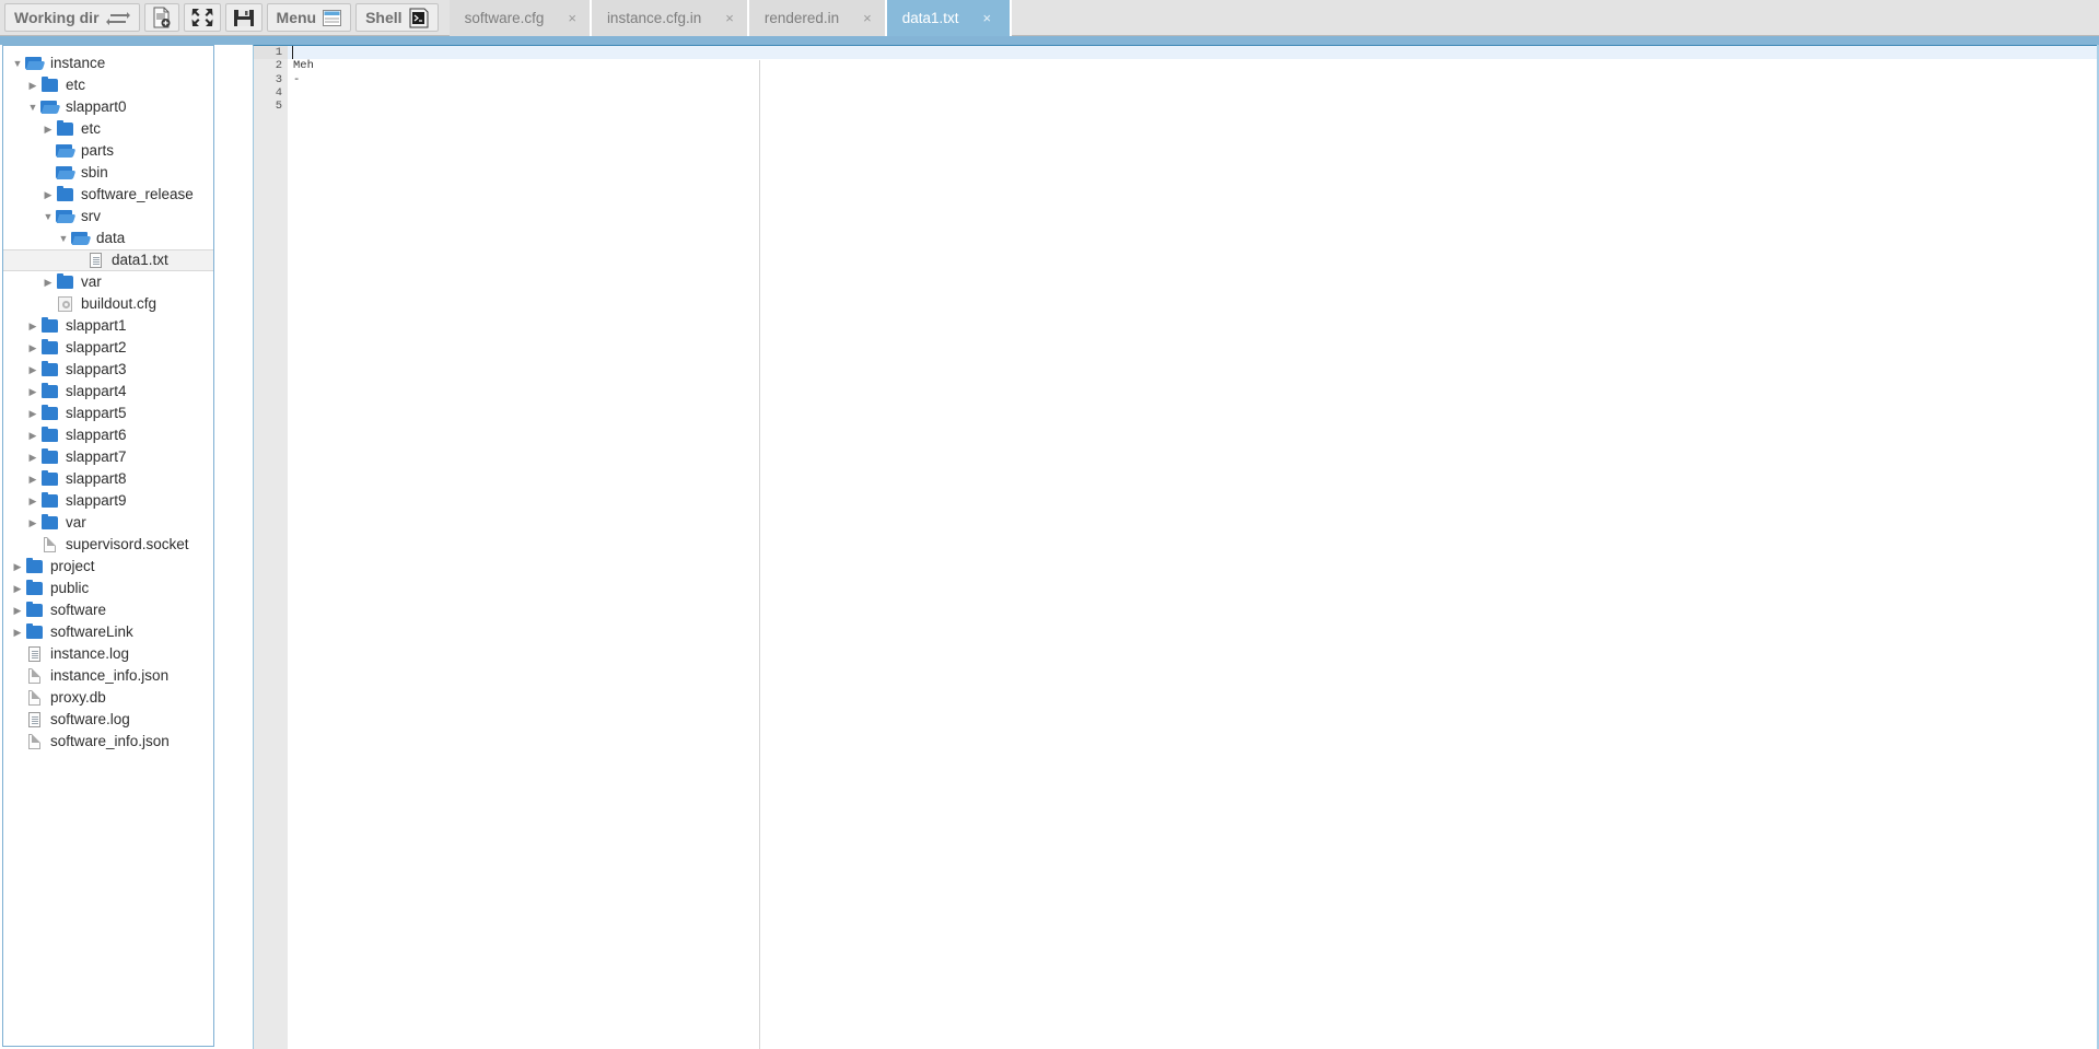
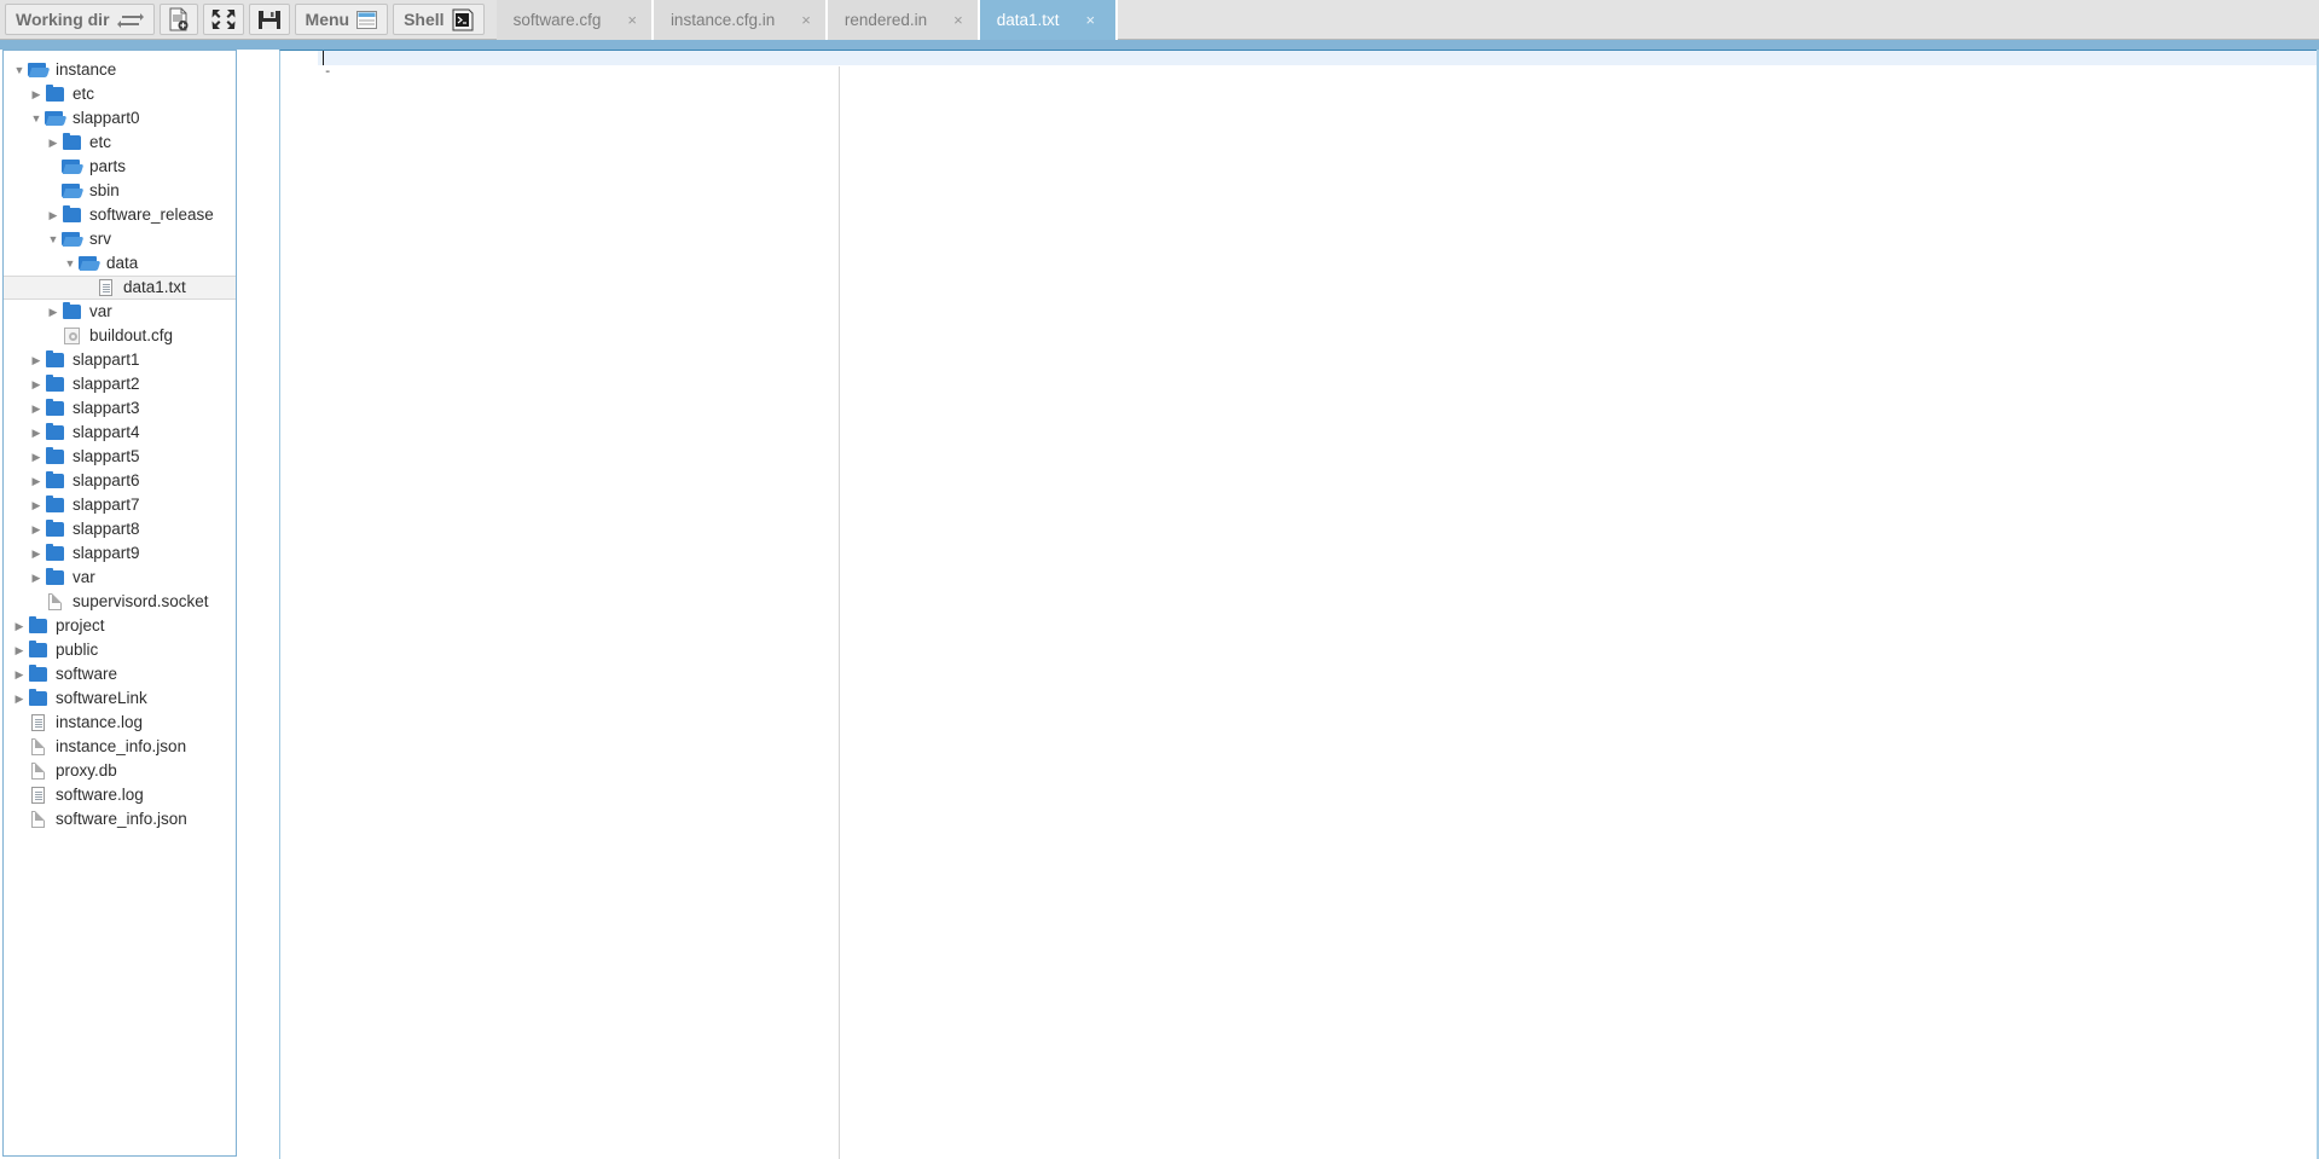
  Working dir
  Menu
  Shell
  software.cfg
  ×
  instance.cfg.in
  ×
  rendered.in
  ×
  data1.txt
  ×
  instance
  etc
  slappart0
  etc
  parts
  sbin
  software_release
  srv
  data
  data1.txt
  var
  buildout.cfg
  slappart1
  slappart2
  slappart3
  slappart4
  slappart5
  slappart6
  slappart7
  slappart8
  slappart9
  var
  supervisord.socket
  project
  public
  software
  softwareLink
  instance.log
  instance_info.json
  proxy.db
  software.log
  software_info.json
- 1
- 2
- 3
- 4
- 5
- Meh
  -
